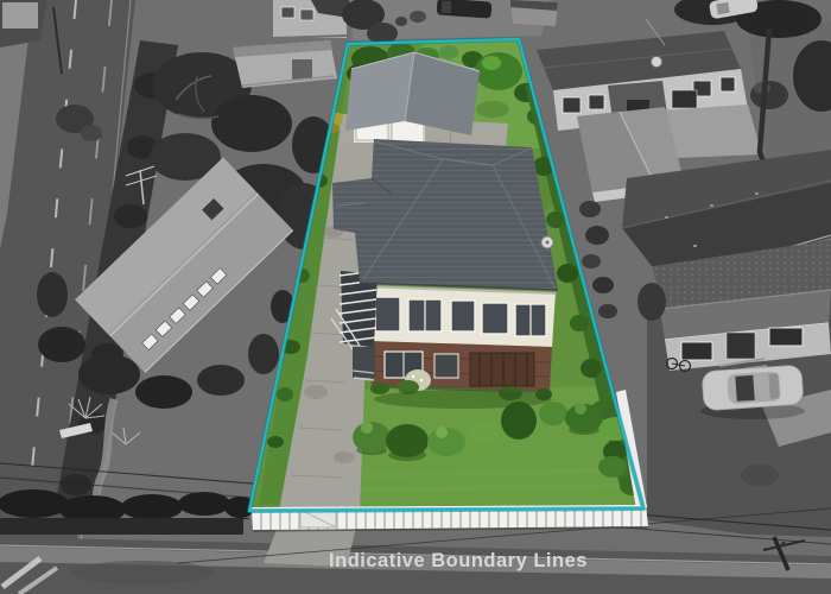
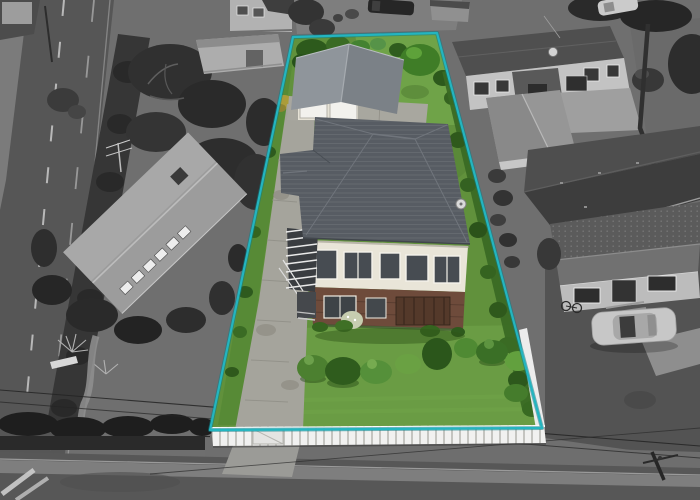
- Indicative Boundary Lines
